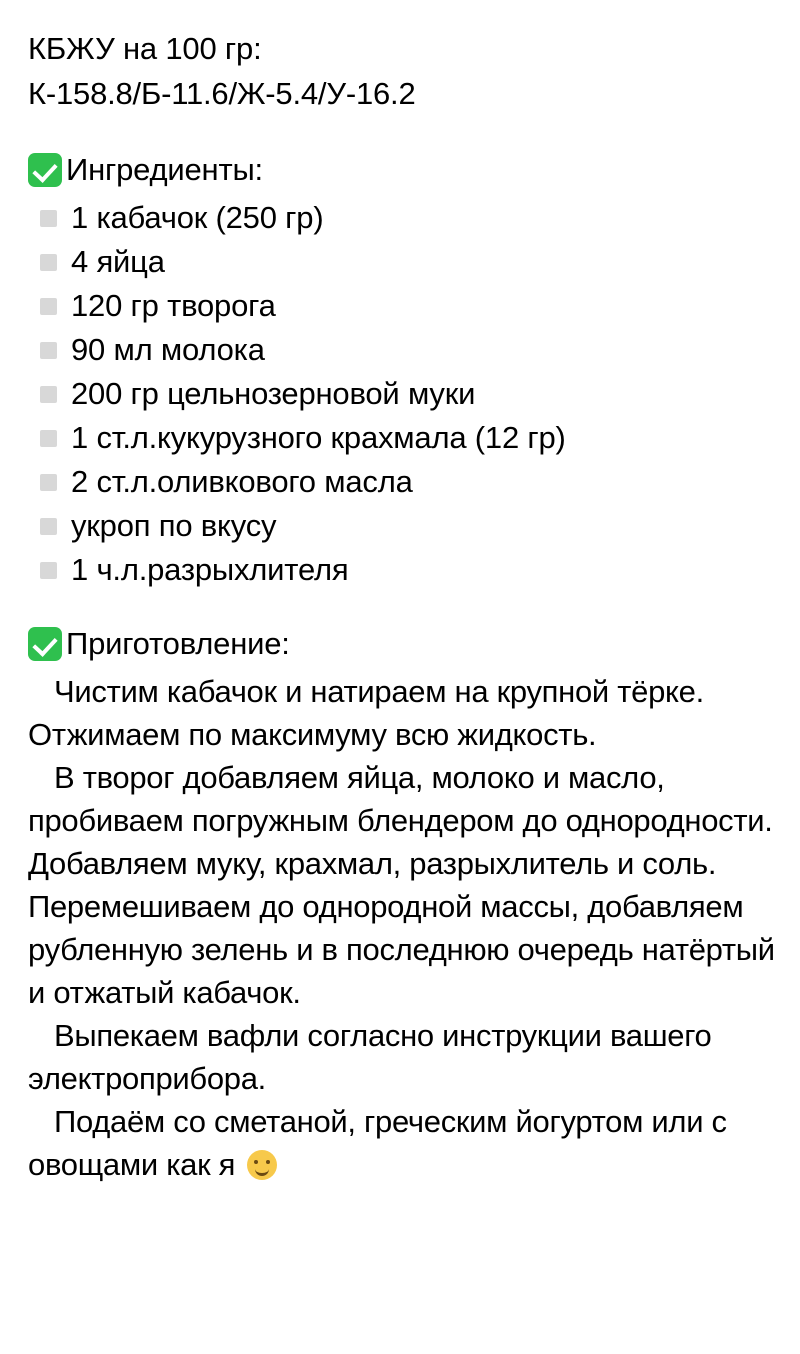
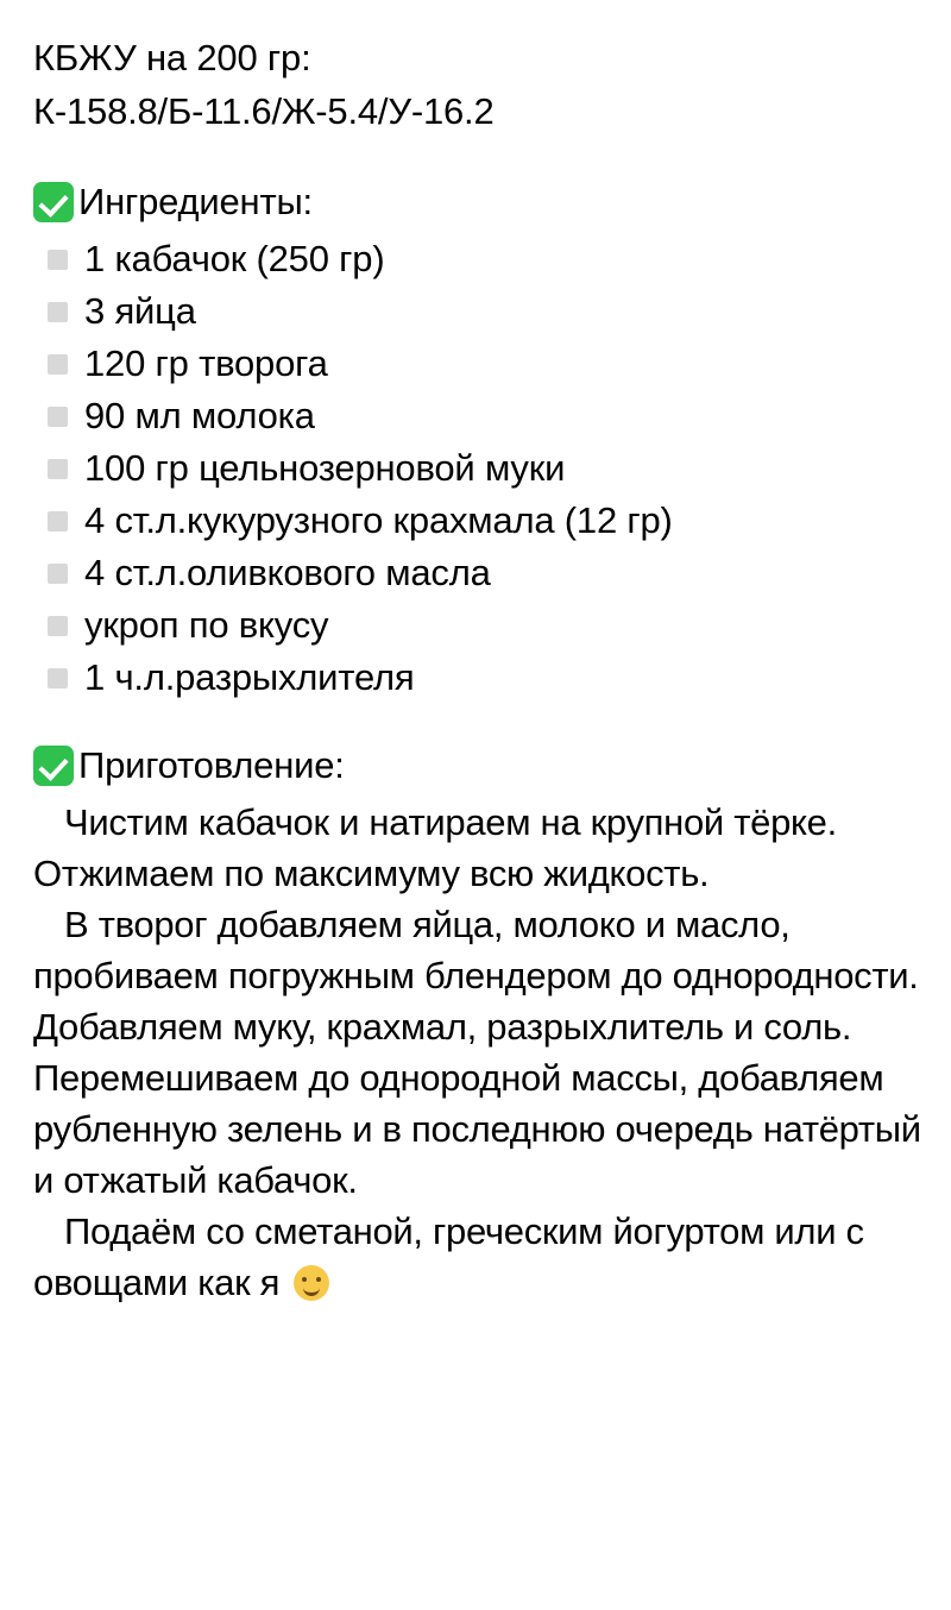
- КБЖУ на 100 гр:
+ КБЖУ на 200 гр:
  К-158.8/Б-11.6/Ж-5.4/У-16.2
  Ингредиенты:
  1 кабачок (250 гр)
- 4 яйца
+ 3 яйца
  120 гр творога
  90 мл молока
- 200 гр цельнозерновой муки
+ 100 гр цельнозерновой муки
- 1 ст.л.кукурузного крахмала (12 гр)
+ 4 ст.л.кукурузного крахмала (12 гр)
- 2 ст.л.оливкового масла
+ 4 ст.л.оливкового масла
  укроп по вкусу
  1 ч.л.разрыхлителя
  Приготовление:
  Чистим кабачок и натираем на крупной тёрке. Отжимаем по максимуму всю жидкость.
  В творог добавляем яйца, молоко и масло, пробиваем погружным блендером до однородности. Добавляем муку, крахмал, разрыхлитель и соль. Перемешиваем до однородной массы, добавляем рубленную зелень и в последнюю очередь натёртый и отжатый кабачок.
- Выпекаем вафли согласно инструкции вашего электроприбора.
  Подаём со сметаной, греческим йогуртом или с овощами как я
